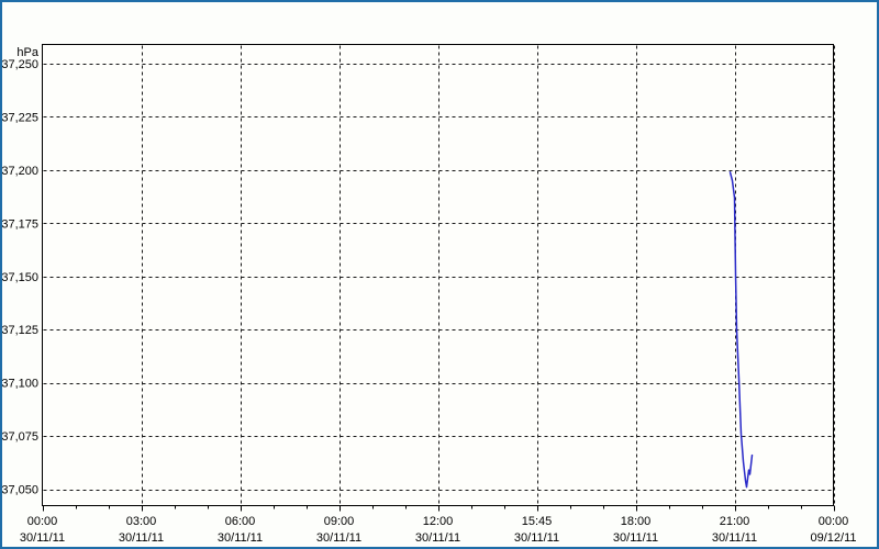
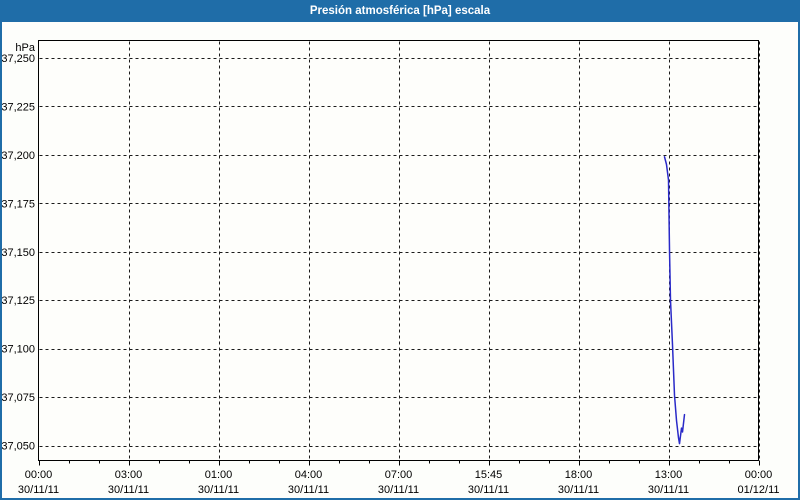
  hPa
  37,250
  37,225
  37,200
  37,175
  37,150
  37,125
  37,100
  37,075
  37,050
  00:00
  30/11/11
  03:00
  30/11/11
- 06:00
+ 01:00
  30/11/11
- 09:00
+ 04:00
  30/11/11
- 12:00
+ 07:00
  30/11/11
  15:45
  30/11/11
  18:00
  30/11/11
- 21:00
+ 13:00
  30/11/11
  00:00
- 09/12/11
+ 01/12/11
+ Presión atmosférica [hPa] escala
